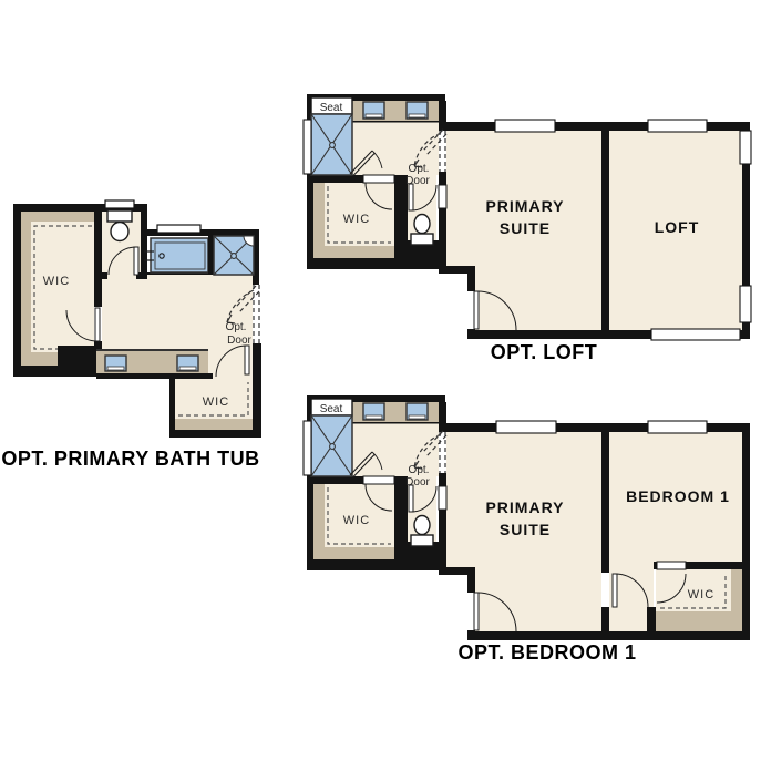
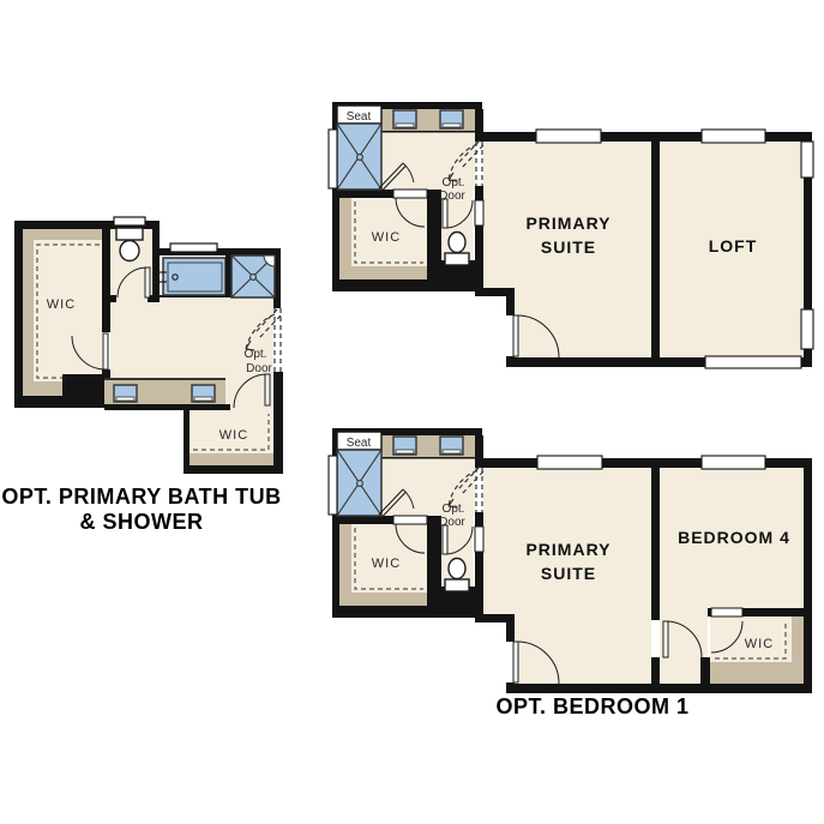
  WIC
  WIC
  Opt.
  Door
  OPT. PRIMARY BATH TUB
+ & SHOWER
  PRIMARY
  SUITE
  LOFT
- OPT. LOFT
  Seat
  WIC
  Opt.
  Door
  PRIMARY
  SUITE
- BEDROOM 1
+ BEDROOM 4
  WIC
  OPT. BEDROOM 1
